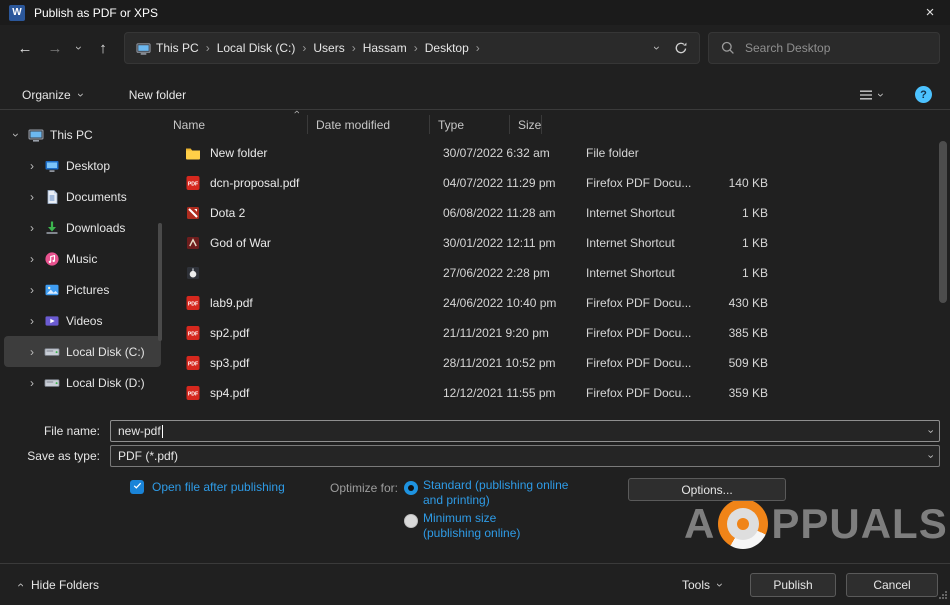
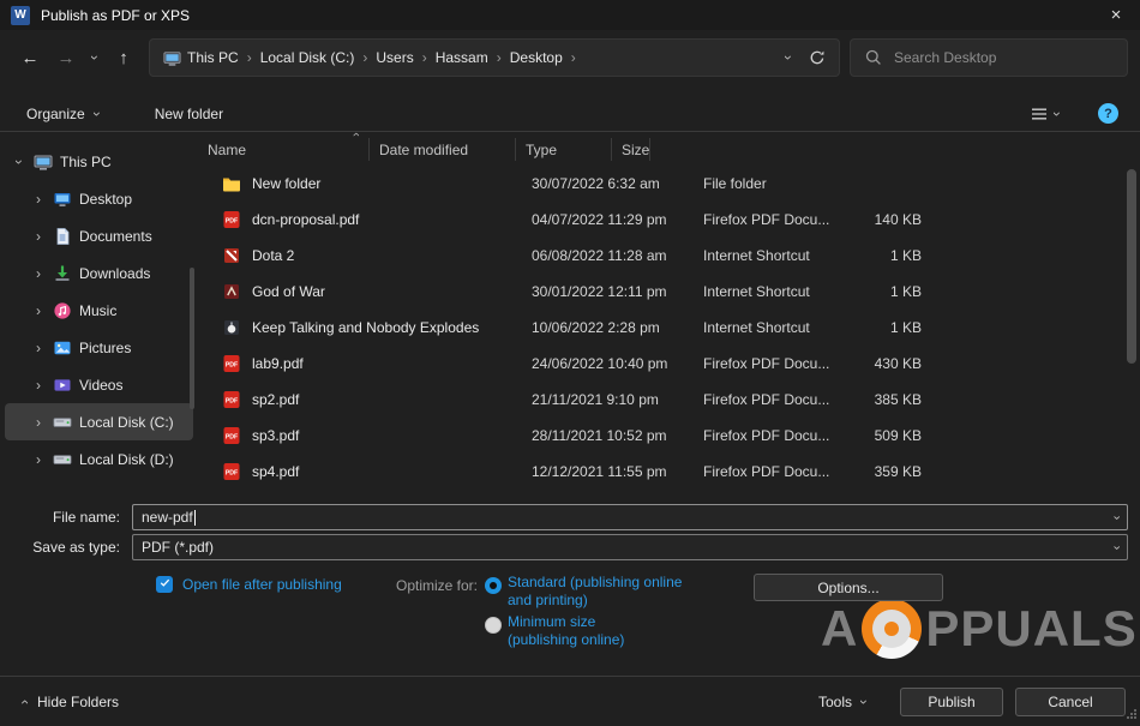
  W
  Publish as PDF or XPS
  ×
  ←
  →
  ↑
  This PC
  ›
  Local Disk (C:)
  ›
  Users
  ›
  Hassam
  ›
  Desktop
  ›
  Search Desktop
  Organize
  New folder
  ?
  This PC
  ›
  Desktop
  ›
  Documents
  ›
  Downloads
  ›
  Music
  ›
  Pictures
  ›
  Videos
  ›
  Local Disk (C:)
  ›
  Local Disk (D:)
  Name
  Date modified
  Type
  Size
  New folder
  30/07/2022 6:32 am
  File folder
  dcn-proposal.pdf
  04/07/2022 11:29 pm
  Firefox PDF Docu...
  140 KB
  Dota 2
  06/08/2022 11:28 am
  Internet Shortcut
  1 KB
  God of War
  30/01/2022 12:11 pm
  Internet Shortcut
  1 KB
+ Keep Talking and Nobody Explodes
- 27/06/2022 2:28 pm
+ 10/06/2022 2:28 pm
  Internet Shortcut
  1 KB
  lab9.pdf
  24/06/2022 10:40 pm
  Firefox PDF Docu...
  430 KB
  sp2.pdf
- 21/11/2021 9:20 pm
+ 21/11/2021 9:10 pm
  Firefox PDF Docu...
  385 KB
  sp3.pdf
  28/11/2021 10:52 pm
  Firefox PDF Docu...
  509 KB
  sp4.pdf
  12/12/2021 11:55 pm
  Firefox PDF Docu...
  359 KB
  A
  PPUALS
  File name:
  new-pdf
  Save as type:
  PDF (*.pdf)
  Open file after publishing
  Optimize for:
  Standard (publishing online and printing)
  Minimum size (publishing online)
  Options...
  Hide Folders
  Tools
  Publish
  Cancel
